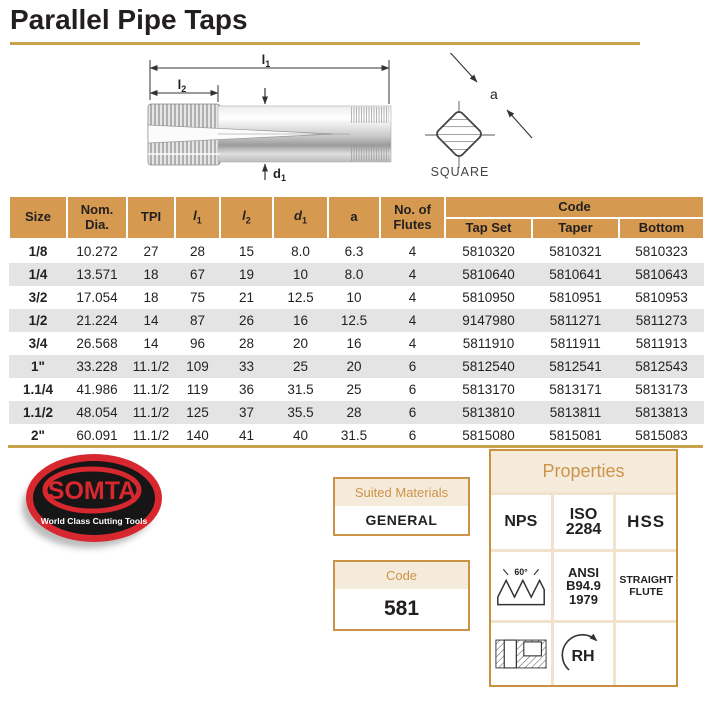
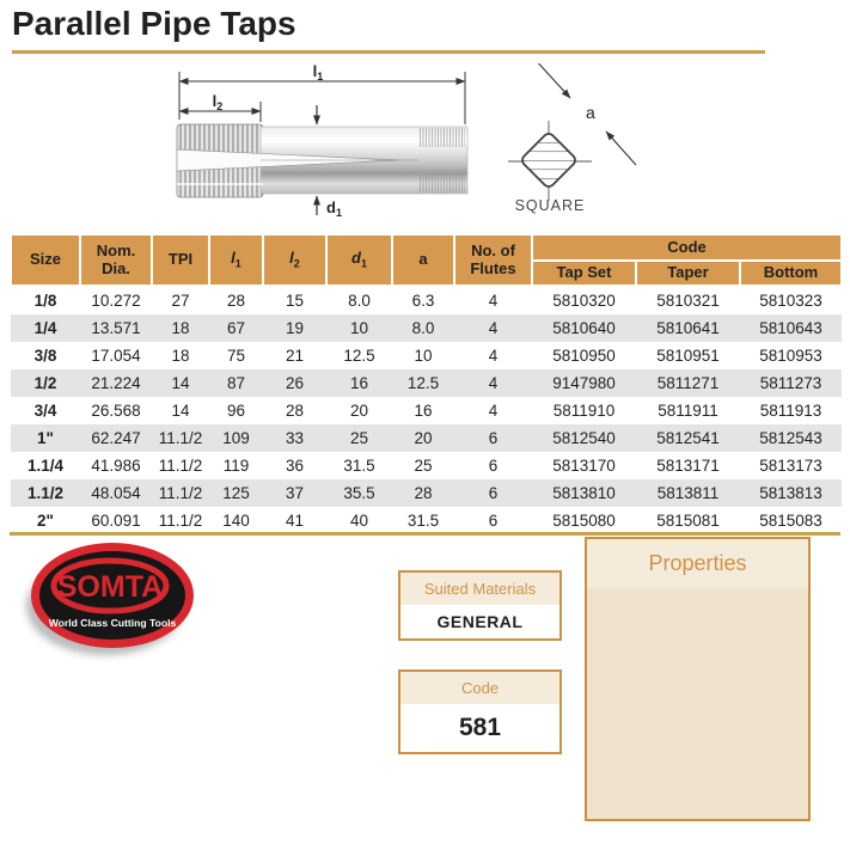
  Parallel Pipe Taps
  l1
  l2
  d1
  a
  SQUARE
  Size	Nom. Dia.	TPI	l1	l2	d1	a	No. of Flutes	Code
  Tap Set	Taper	Bottom
  1/8	10.272	27	28	15	8.0	6.3	4	5810320	5810321	5810323
  1/4	13.571	18	67	19	10	8.0	4	5810640	5810641	5810643
- 3/2	17.054	18	75	21	12.5	10	4	5810950	5810951	5810953
+ 3/8	17.054	18	75	21	12.5	10	4	5810950	5810951	5810953
  1/2	21.224	14	87	26	16	12.5	4	9147980	5811271	5811273
  3/4	26.568	14	96	28	20	16	4	5811910	5811911	5811913
- 1"	33.228	11.1/2	109	33	25	20	6	5812540	5812541	5812543
+ 1"	62.247	11.1/2	109	33	25	20	6	5812540	5812541	5812543
  1.1/4	41.986	11.1/2	119	36	31.5	25	6	5813170	5813171	5813173
  1.1/2	48.054	11.1/2	125	37	35.5	28	6	5813810	5813811	5813813
  2"	60.091	11.1/2	140	41	40	31.5	6	5815080	5815081	5815083
  SOMTA
  World Class Cutting Tools
  Suited Materials
  GENERAL
  Code
  581
  Properties
- NPS
- ISO
- 2284
- HSS
- 60°
- ANSI
- B94.9
- 1979
- STRAIGHT
- FLUTE
- RH
